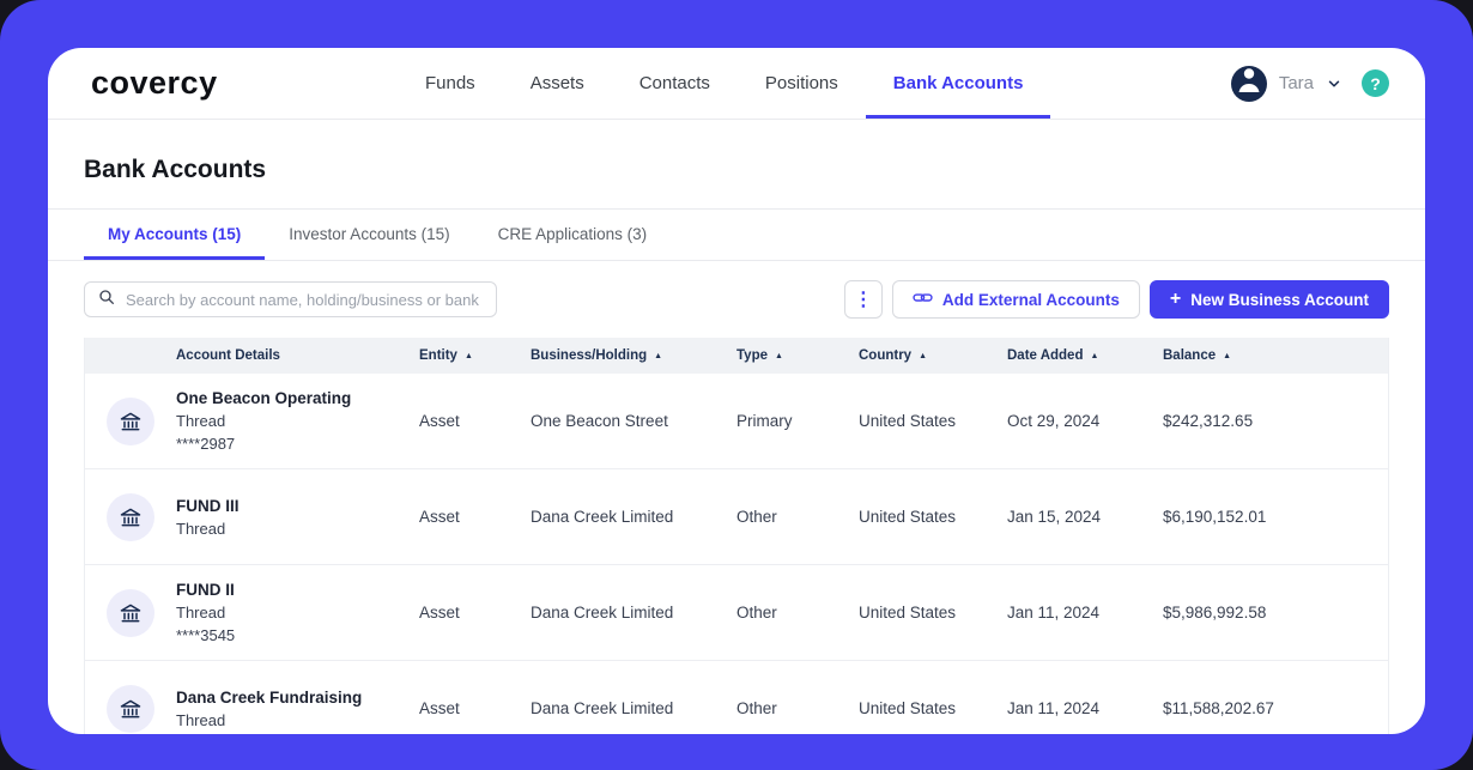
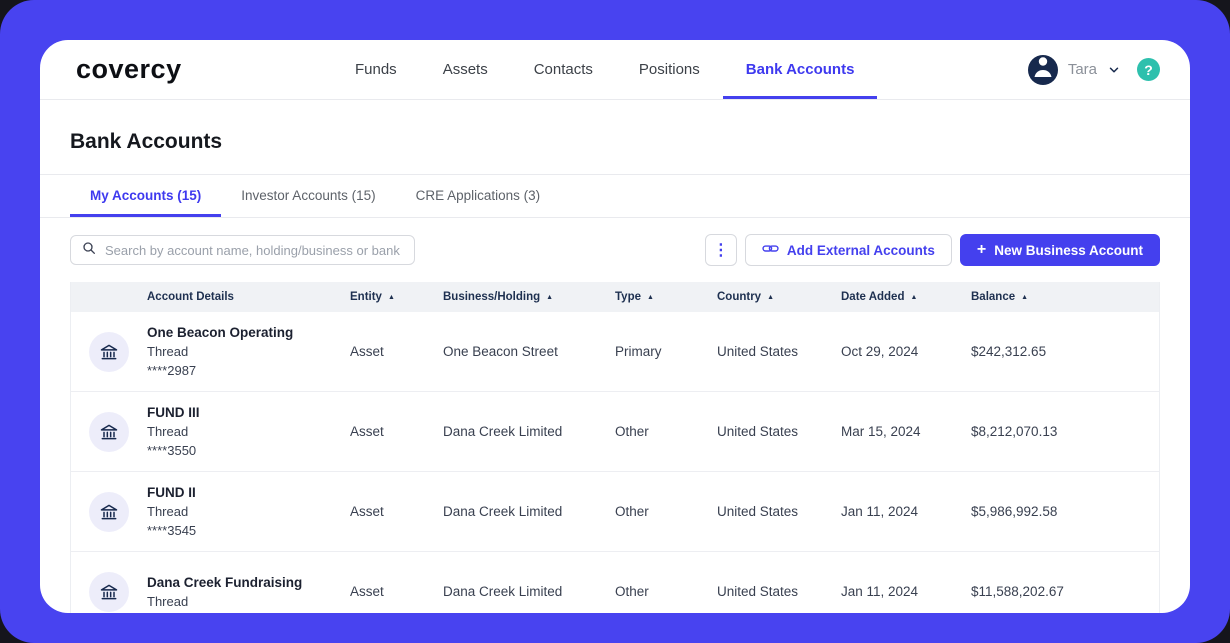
  covercy
  Funds
  Assets
  Contacts
  Positions
  Bank Accounts
  Tara
  ?
  Bank Accounts
  My Accounts (15)
  Investor Accounts (15)
  CRE Applications (3)
  Search by account name, holding/business or bank
  ⋮
  Add External Accounts
  +
  New Business Account
  Account Details
  Entity
  Business/Holding
  Type
  Country
  Date Added
  Balance
  One Beacon Operating
  Thread
  ****2987
  Asset
  One Beacon Street
  Primary
  United States
  Oct 29, 2024
  $242,312.65
  FUND III
  Thread
+ ****3550
  Asset
  Dana Creek Limited
  Other
  United States
- Jan 15, 2024
+ Mar 15, 2024
- $6,190,152.01
+ $8,212,070.13
  FUND II
  Thread
  ****3545
  Asset
  Dana Creek Limited
  Other
  United States
  Jan 11, 2024
  $5,986,992.58
  Dana Creek Fundraising
  Thread
  Asset
  Dana Creek Limited
  Other
  United States
  Jan 11, 2024
  $11,588,202.67
